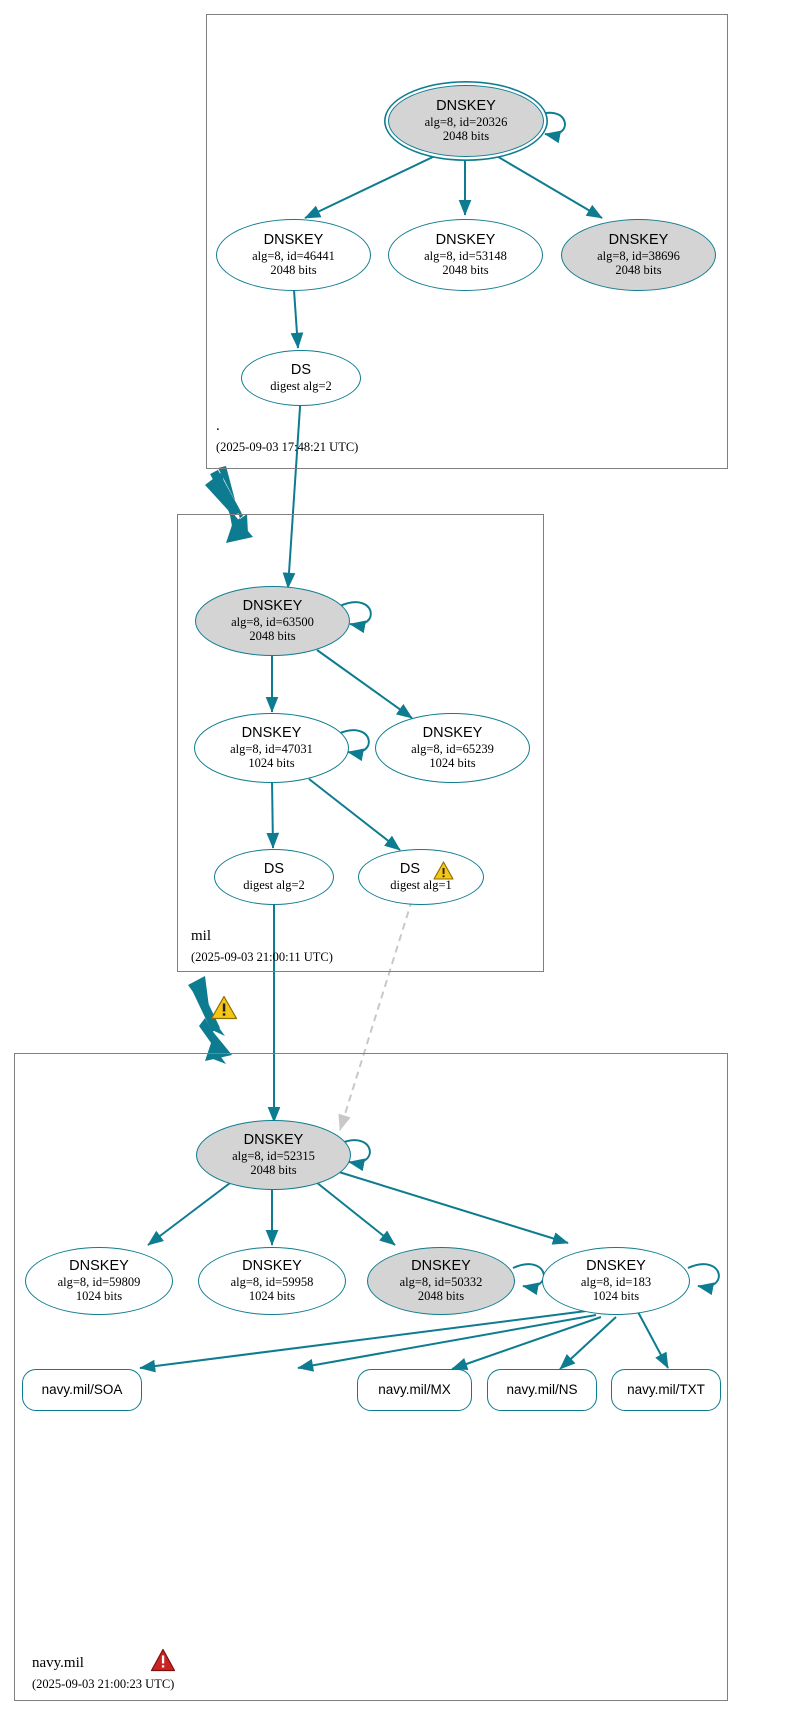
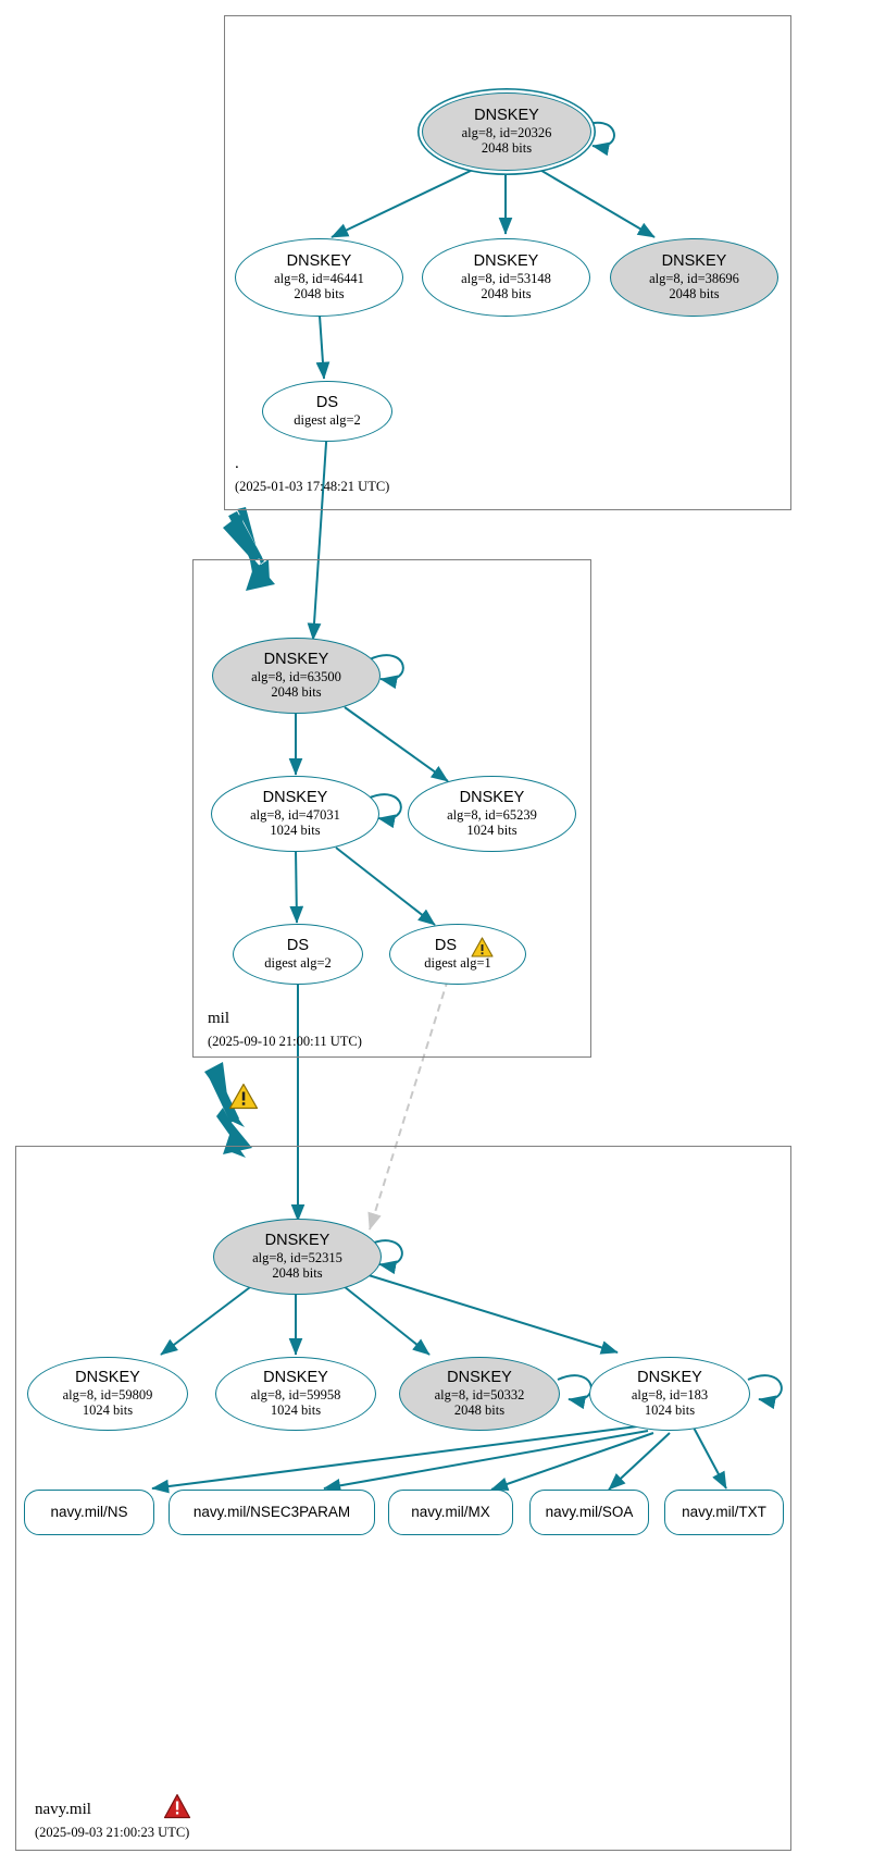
  .
- (2025-09-03 17:48:21 UTC)
+ (2025-01-03 17:48:21 UTC)
  DNSKEY
  alg=8, id=20326
  2048 bits
  DNSKEY
  alg=8, id=46441
  2048 bits
  DNSKEY
  alg=8, id=53148
  2048 bits
  DNSKEY
  alg=8, id=38696
  2048 bits
  DS
  digest alg=2
  mil
- (2025-09-03 21:00:11 UTC)
+ (2025-09-10 21:00:11 UTC)
  DNSKEY
  alg=8, id=63500
  2048 bits
  DNSKEY
  alg=8, id=47031
  1024 bits
  DNSKEY
  alg=8, id=65239
  1024 bits
  DS
  digest alg=2
  DS
  digest alg=1
  navy.mil
  (2025-09-03 21:00:23 UTC)
  DNSKEY
  alg=8, id=52315
  2048 bits
  DNSKEY
  alg=8, id=59809
  1024 bits
  DNSKEY
  alg=8, id=59958
  1024 bits
  DNSKEY
  alg=8, id=50332
  2048 bits
  DNSKEY
  alg=8, id=183
  1024 bits
- navy.mil/SOA
+ navy.mil/NS
+ navy.mil/NSEC3PARAM
  navy.mil/MX
- navy.mil/NS
+ navy.mil/SOA
  navy.mil/TXT
